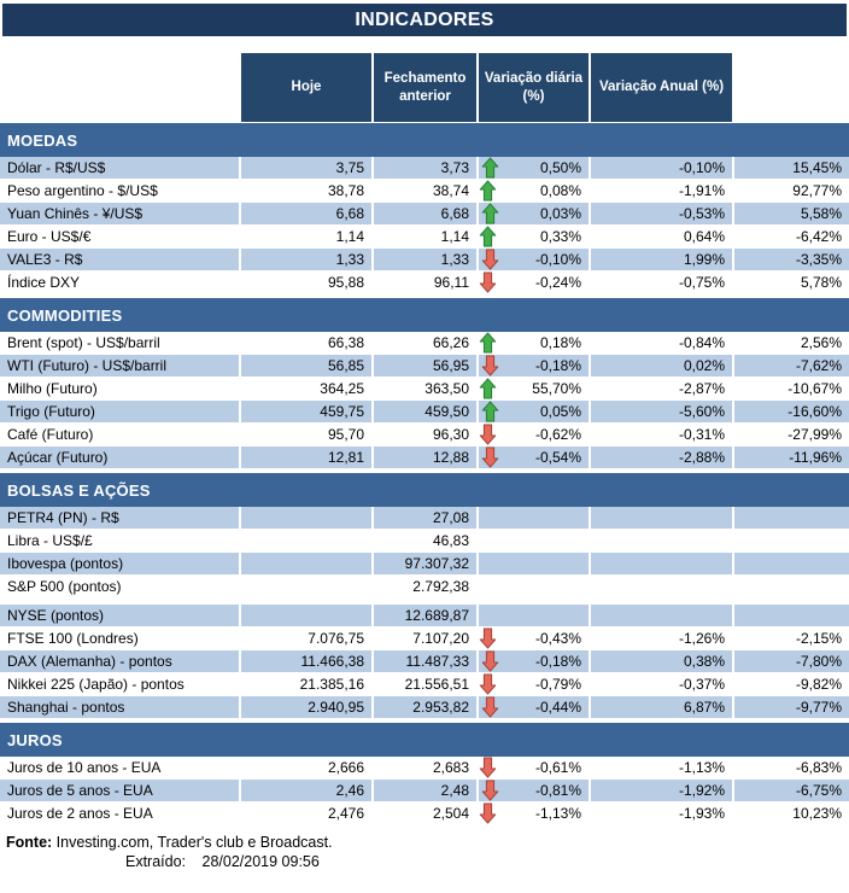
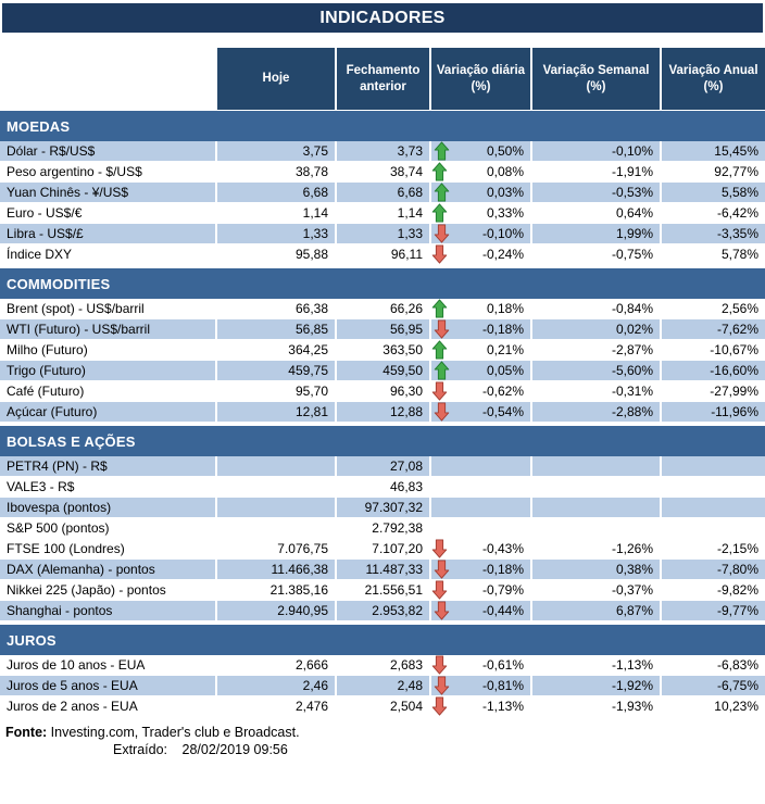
  INDICADORES
  Hoje
  Fechamento anterior
  Variação diária (%)
+ Variação Semanal (%)
  Variação Anual (%)
  MOEDAS
  Dólar - R$/US$
  3,75
  3,73
  0,50%
  -0,10%
  15,45%
  Peso argentino - $/US$
  38,78
  38,74
  0,08%
  -1,91%
  92,77%
  Yuan Chinês - ¥/US$
  6,68
  6,68
  0,03%
  -0,53%
  5,58%
  Euro - US$/€
  1,14
  1,14
  0,33%
  0,64%
  -6,42%
- VALE3 - R$
+ Libra - US$/£
  1,33
  1,33
  -0,10%
  1,99%
  -3,35%
  Índice DXY
  95,88
  96,11
  -0,24%
  -0,75%
  5,78%
  COMMODITIES
  Brent (spot) - US$/barril
  66,38
  66,26
  0,18%
  -0,84%
  2,56%
  WTI (Futuro) - US$/barril
  56,85
  56,95
  -0,18%
  0,02%
  -7,62%
  Milho (Futuro)
  364,25
  363,50
- 55,70%
+ 0,21%
  -2,87%
  -10,67%
  Trigo (Futuro)
  459,75
  459,50
  0,05%
  -5,60%
  -16,60%
  Café (Futuro)
  95,70
  96,30
  -0,62%
  -0,31%
  -27,99%
  Açúcar (Futuro)
  12,81
  12,88
  -0,54%
  -2,88%
  -11,96%
  BOLSAS E AÇÕES
  PETR4 (PN) - R$
  27,08
- Libra - US$/£
+ VALE3 - R$
  46,83
  Ibovespa (pontos)
  97.307,32
  S&P 500 (pontos)
  2.792,38
- NYSE (pontos)
- 12.689,87
  FTSE 100 (Londres)
  7.076,75
  7.107,20
  -0,43%
  -1,26%
  -2,15%
  DAX (Alemanha) - pontos
  11.466,38
  11.487,33
  -0,18%
  0,38%
  -7,80%
  Nikkei 225 (Japão) - pontos
  21.385,16
  21.556,51
  -0,79%
  -0,37%
  -9,82%
  Shanghai - pontos
  2.940,95
  2.953,82
  -0,44%
  6,87%
  -9,77%
  JUROS
  Juros de 10 anos - EUA
  2,666
  2,683
  -0,61%
  -1,13%
  -6,83%
  Juros de 5 anos - EUA
  2,46
  2,48
  -0,81%
  -1,92%
  -6,75%
  Juros de 2 anos - EUA
  2,476
  2,504
  -1,13%
  -1,93%
  10,23%
  Fonte: Investing.com, Trader's club e Broadcast.
  Extraído: 28/02/2019 09:56
